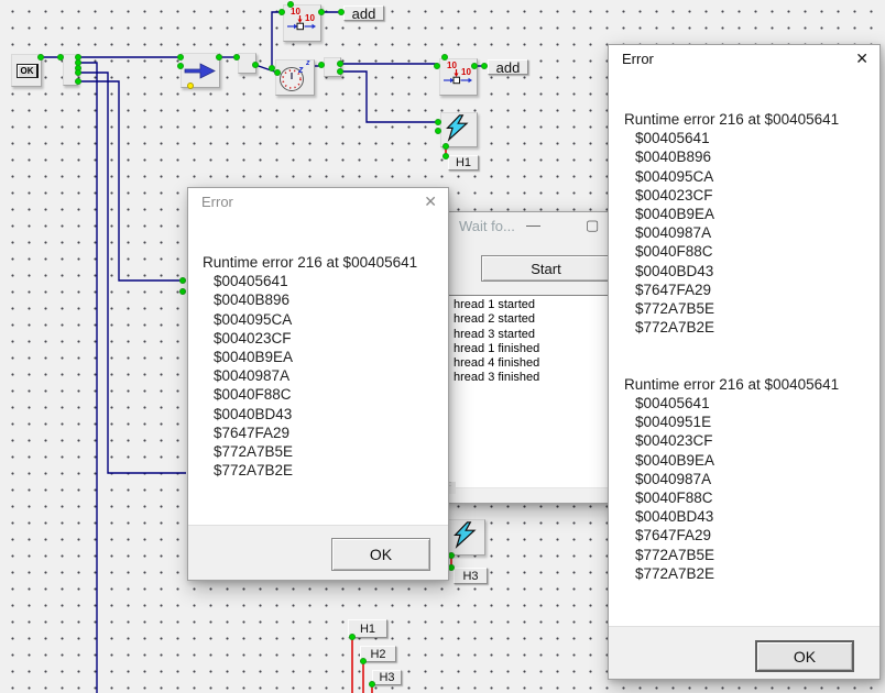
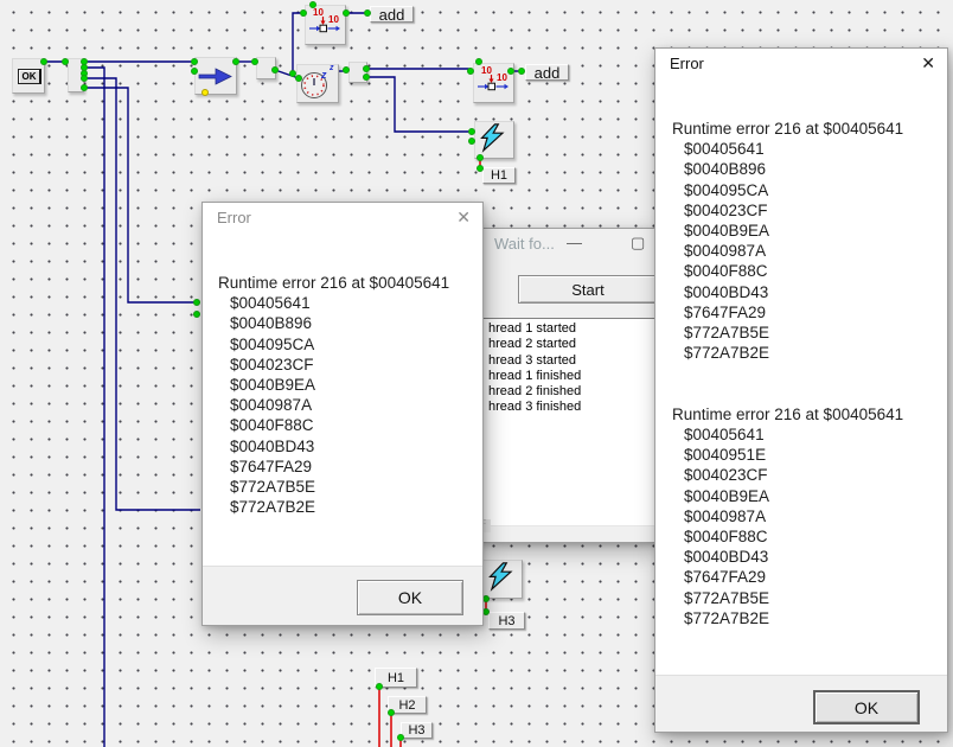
  OK
  10
  10
  add
  z
  10
  10
  add
  H1
  H3
  H1
  H2
  H3
  Wait fo...
  —
  ▢
  Start
  hread 1 started
  hread 2 started
  hread 3 started
  hread 1 finished
- hread 4 finished
+ hread 2 finished
  hread 3 finished
  Error
  ✕
  Runtime error 216 at $00405641
  $00405641
  $0040B896
  $004095CA
  $004023CF
  $0040B9EA
  $0040987A
  $0040F88C
  $0040BD43
  $7647FA29
  $772A7B5E
  $772A7B2E
  OK
  Error
  ✕
  Runtime error 216 at $00405641
  $00405641
  $0040B896
  $004095CA
  $004023CF
  $0040B9EA
  $0040987A
  $0040F88C
  $0040BD43
  $7647FA29
  $772A7B5E
  $772A7B2E
  Runtime error 216 at $00405641
  $00405641
  $0040951E
  $004023CF
  $0040B9EA
  $0040987A
  $0040F88C
  $0040BD43
  $7647FA29
  $772A7B5E
  $772A7B2E
  OK
